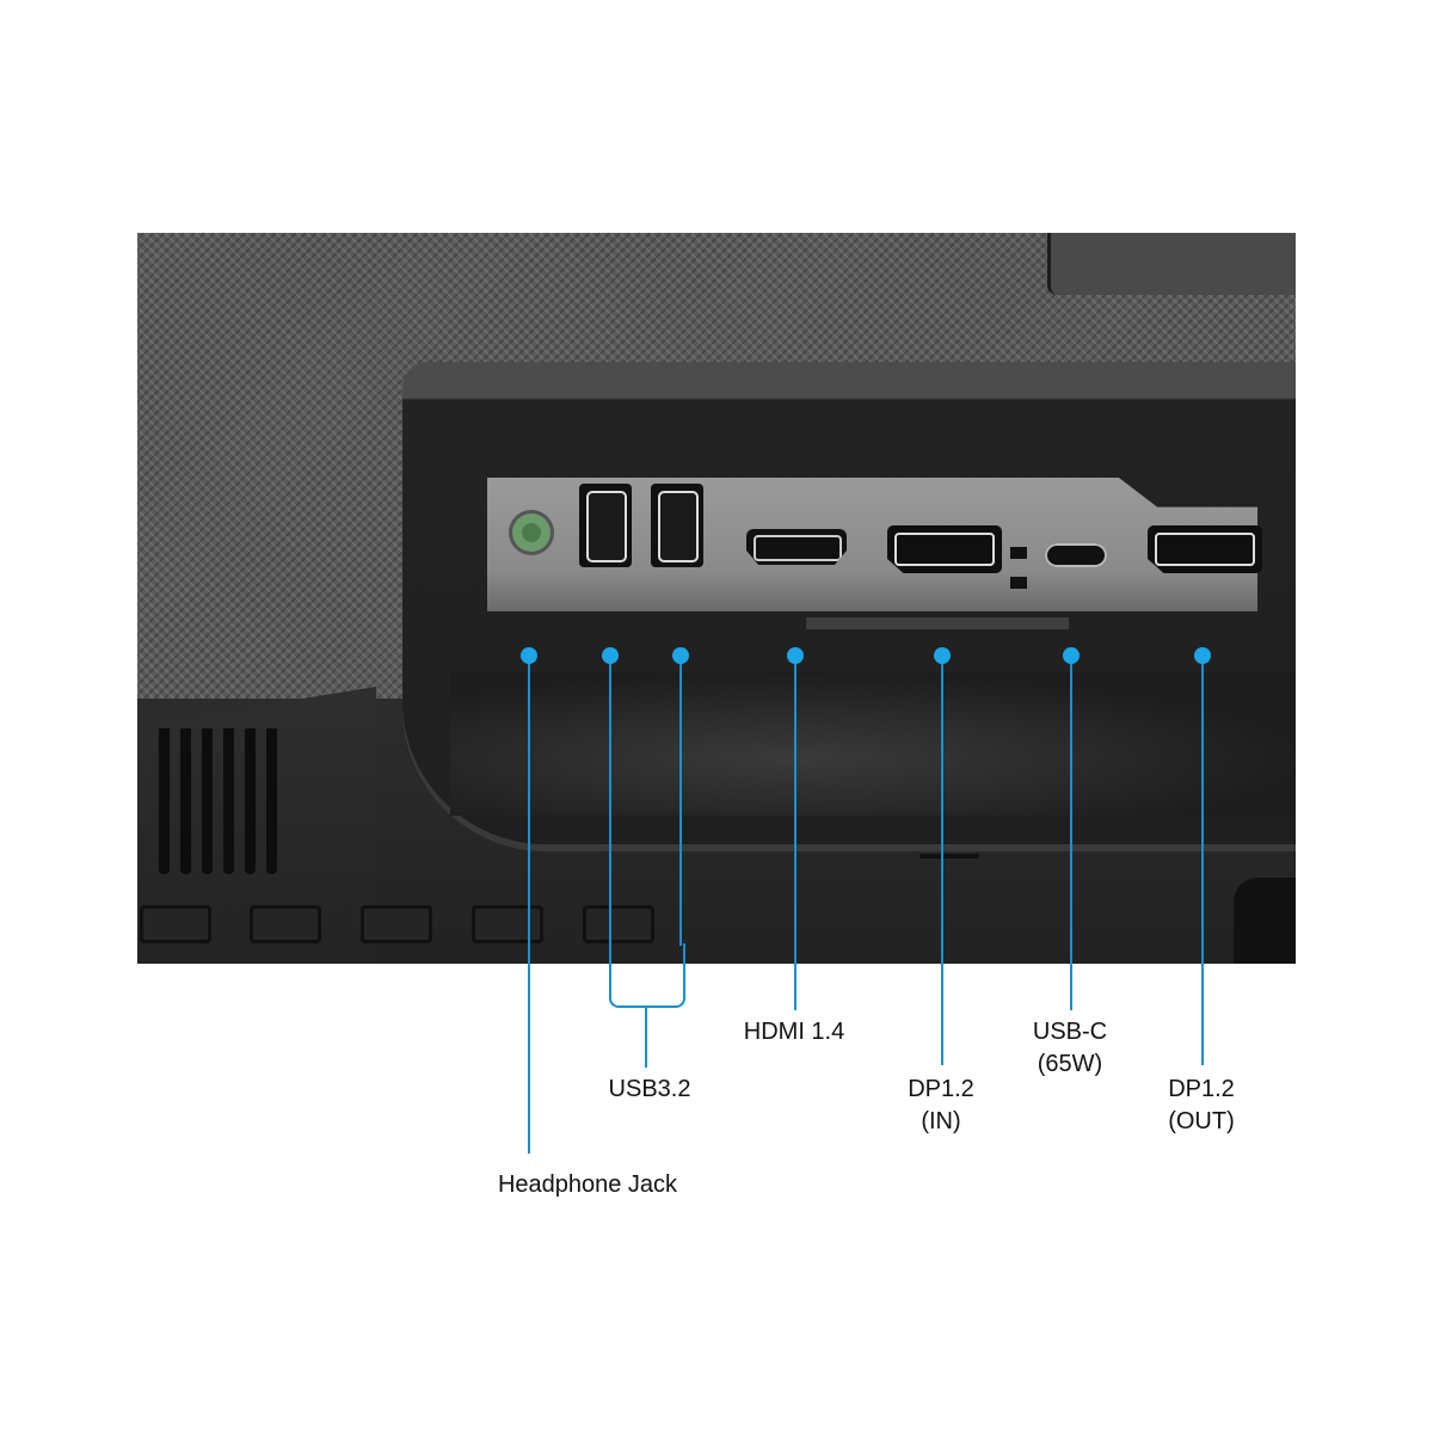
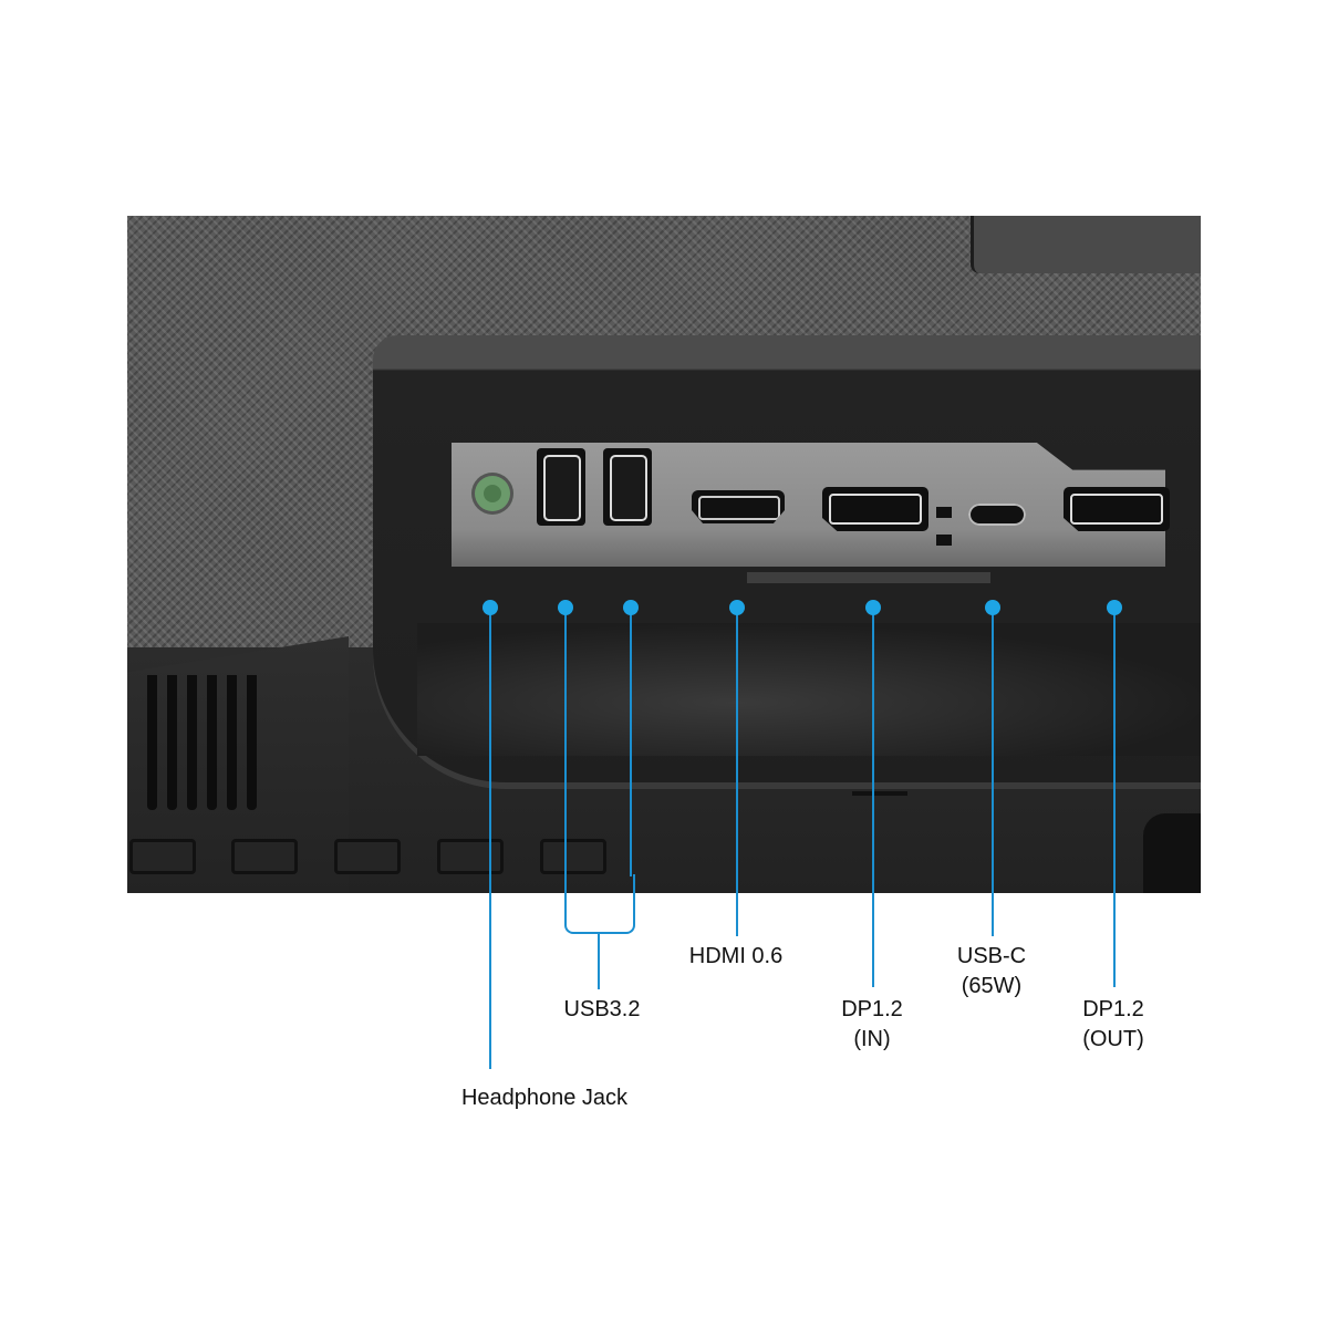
  Headphone Jack
  USB3.2
- HDMI 1.4
+ HDMI 0.6
  DP1.2
  (IN)
  USB-C
  (65W)
  DP1.2
  (OUT)
